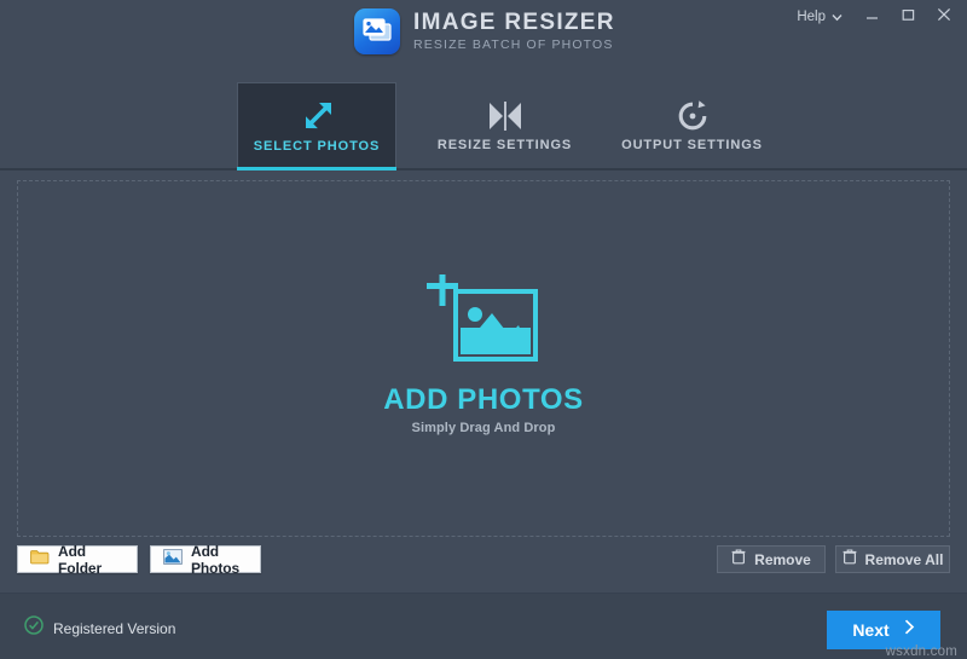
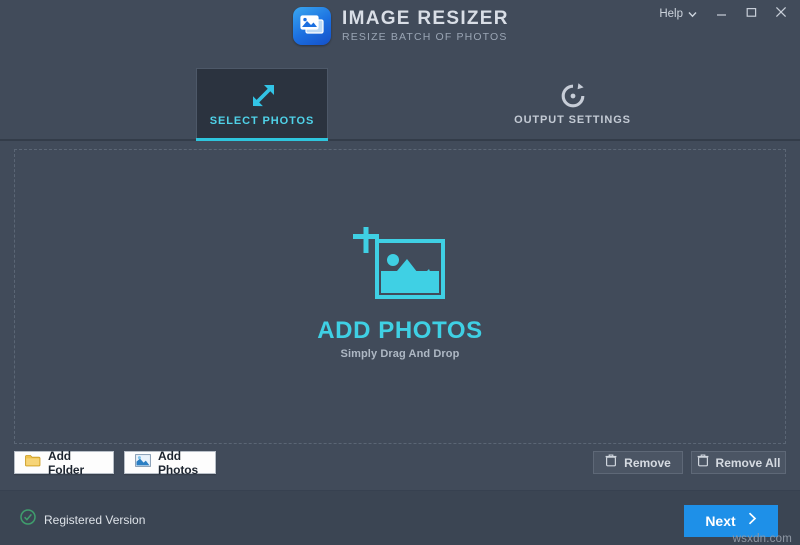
  IMAGE RESIZER
  RESIZE BATCH OF PHOTOS
  Help
  SELECT PHOTOS
- RESIZE SETTINGS
  OUTPUT SETTINGS
  ADD PHOTOS
  Simply Drag And Drop
  Add Folder
  Add Photos
  Remove
  Remove All
  Registered Version
  Next
  wsxdn.com
